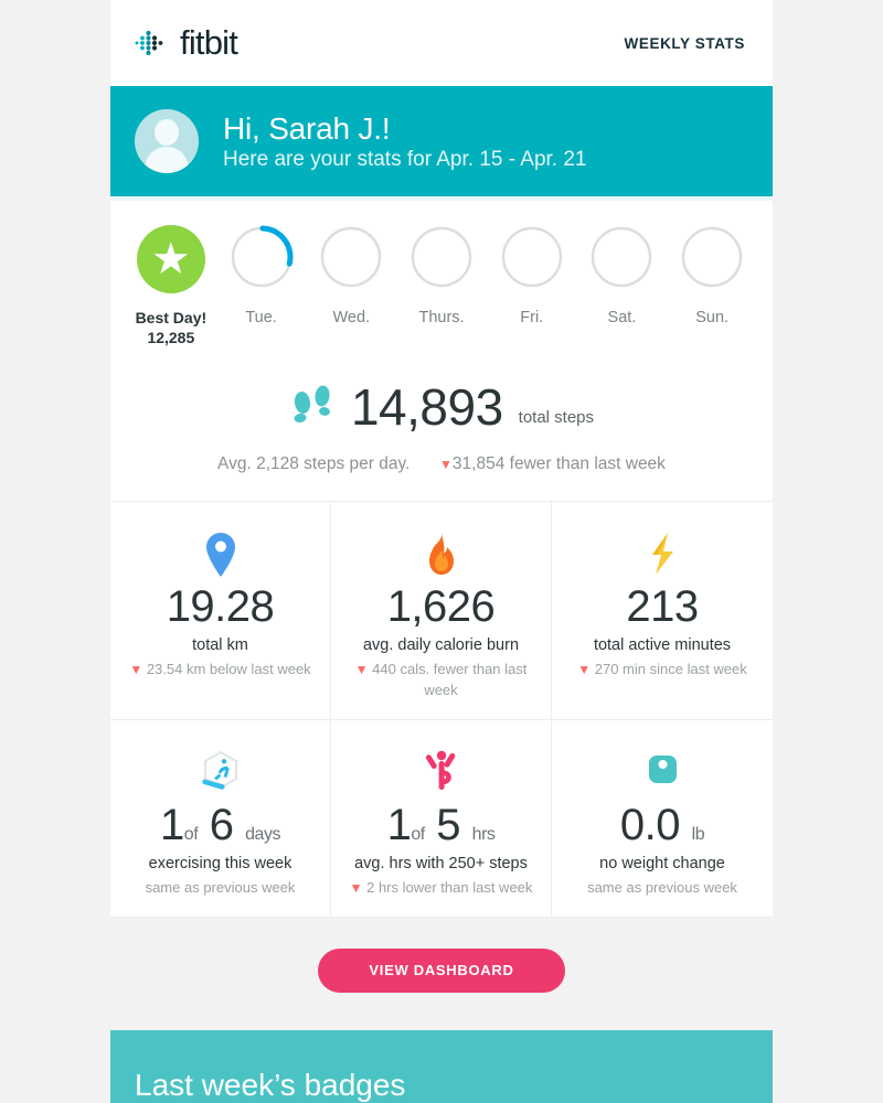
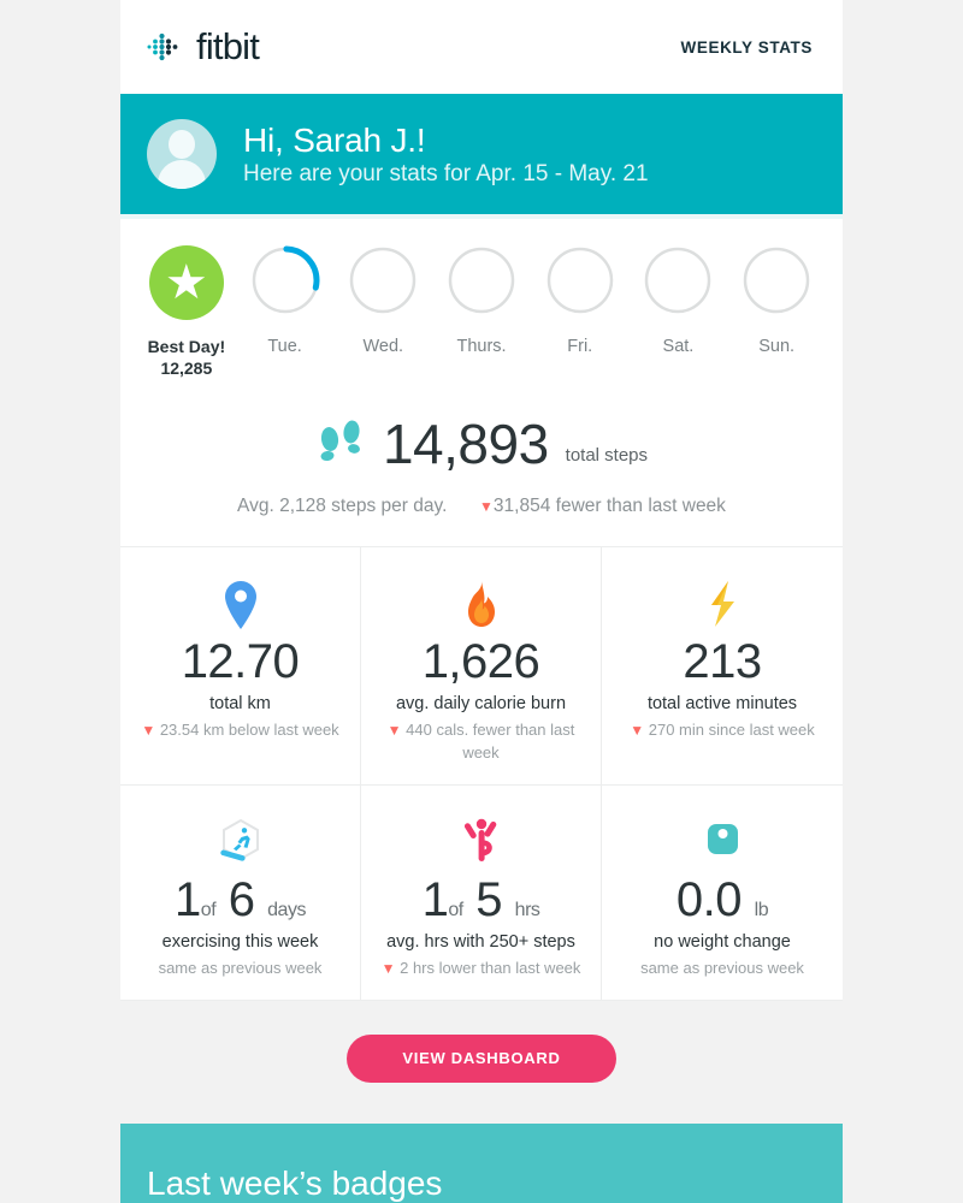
  fitbit
  WEEKLY STATS
  Hi, Sarah J.!
- Here are your stats for Apr. 15 - Apr. 21
+ Here are your stats for Apr. 15 - May. 21
  ★
  Best Day!
  12,285
  Tue.
  Wed.
  Thurs.
  Fri.
  Sat.
  Sun.
  14,893
  total steps
  Avg. 2,128 steps per day. ▼31,854 fewer than last week
- 19.28
+ 12.70
  total km
  ▼ 23.54 km below last week
  1,626
  avg. daily calorie burn
  ▼ 440 cals. fewer than last week
  213
  total active minutes
  ▼ 270 min since last week
  1of 6 days
  exercising this week
  same as previous week
  1of 5 hrs
  avg. hrs with 250+ steps
  ▼ 2 hrs lower than last week
  0.0 lb
  no weight change
  same as previous week
  VIEW DASHBOARD
  Last week’s badges
